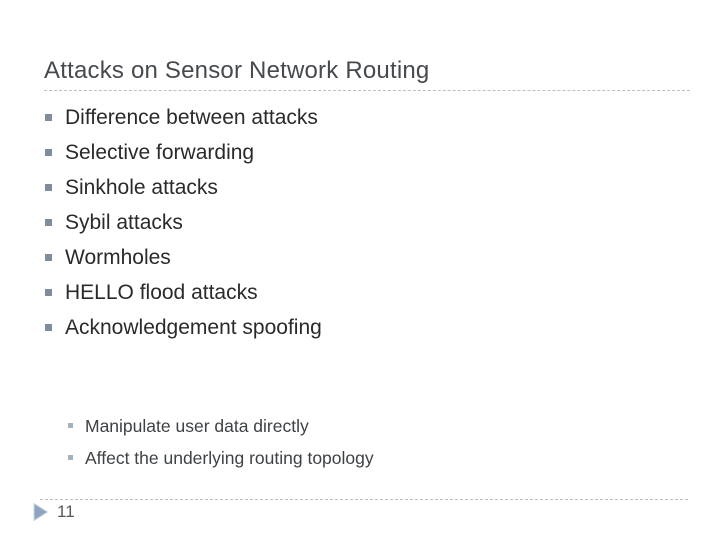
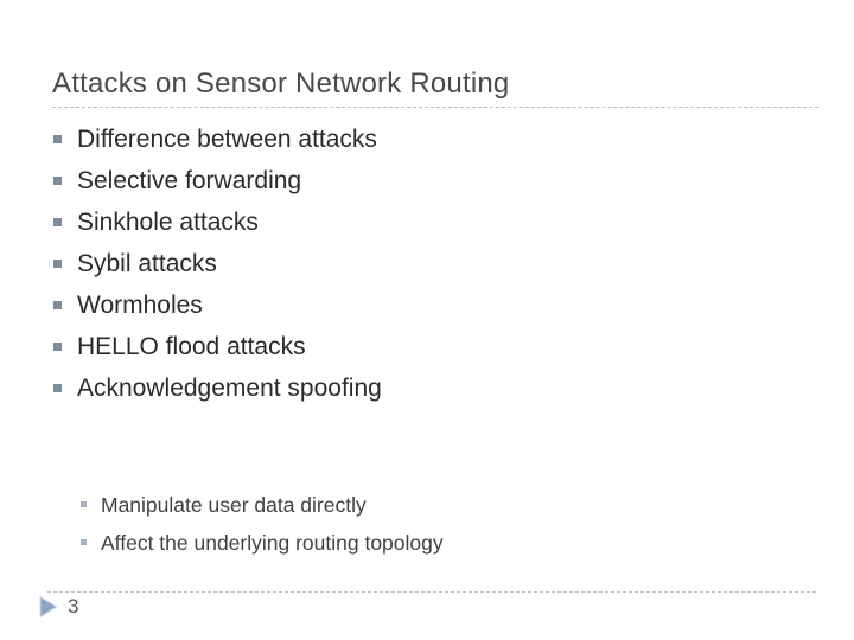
  Attacks on Sensor Network Routing
  Selective forwarding
  Sinkhole attacks
  Sybil attacks
  Wormholes
  HELLO flood attacks
  Acknowledgement spoofing
  Difference between attacks
  Manipulate user data directly
  Affect the underlying routing topology
- 11
+ 3
